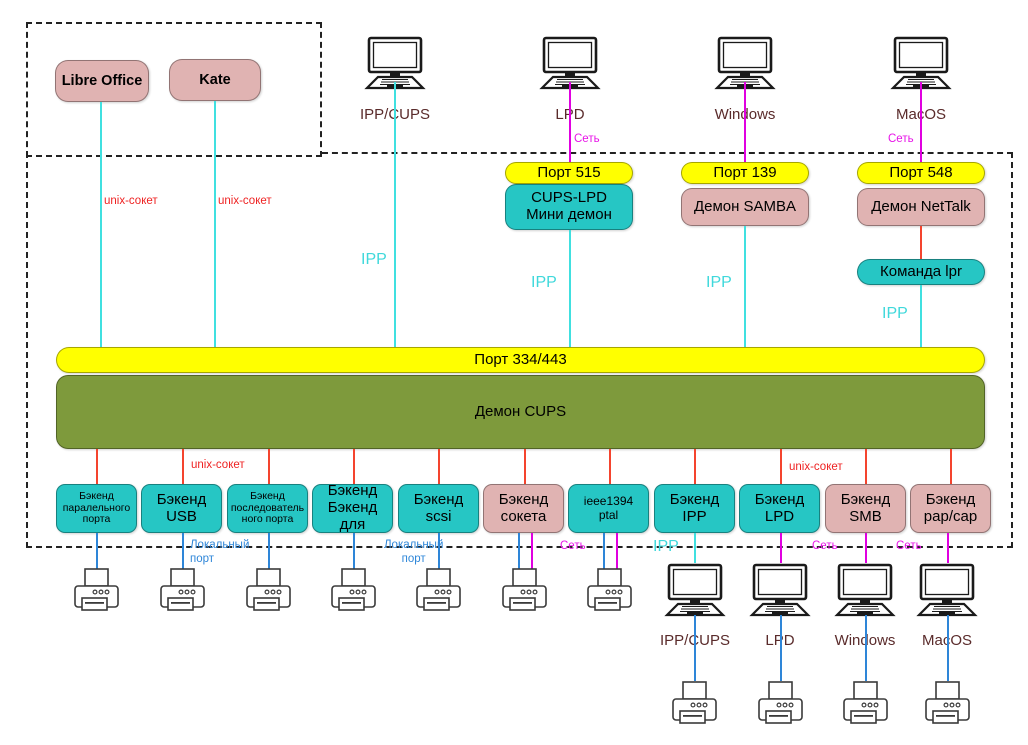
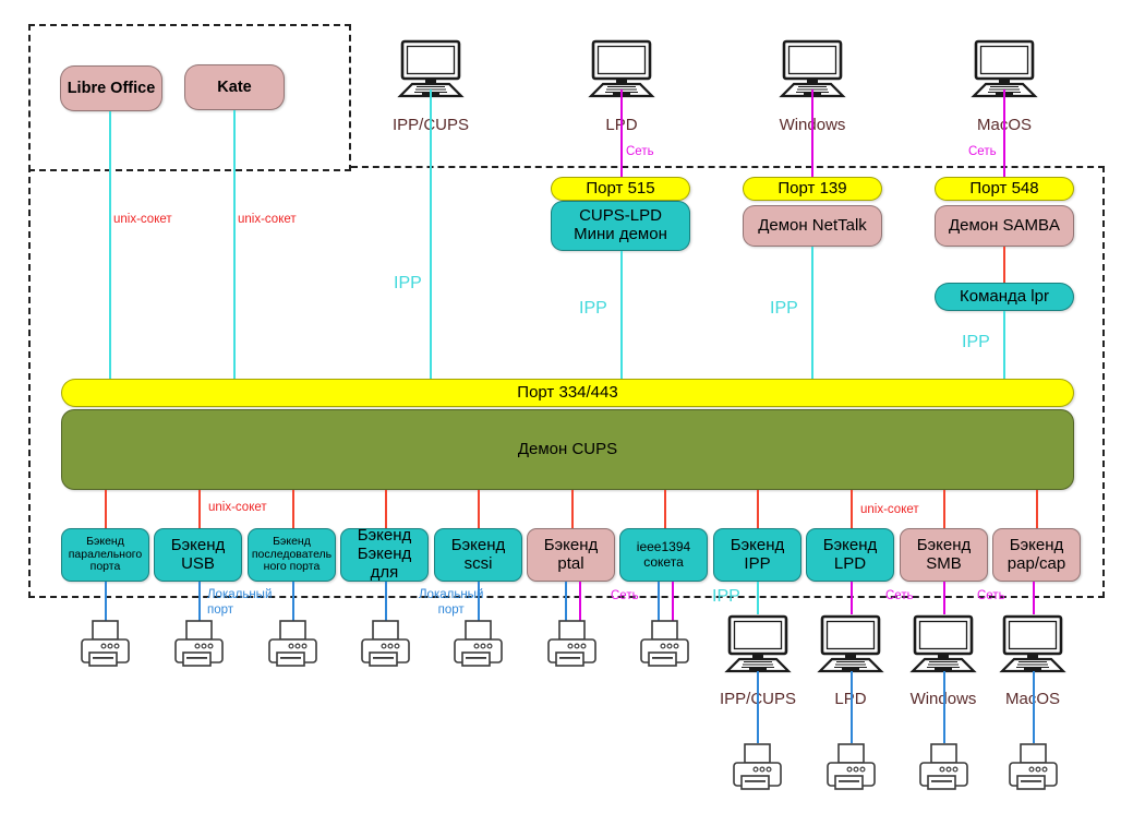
  Libre Office
  Kate
  unix-сокет
  unix-сокет
  IPP/UPS
  Winows
  MaOS
  IPP
  Сеть
  Сеть
  Порт 515
  CUPS-LPD
  Мини демон
  IPP
  Порт 139
- Демон SAMBA
+ Демон NetTalk
  IPP
  Порт 548
- Демон NetTalk
+ Демон SAMBA
  Команда lpr
  IPP
  Порт 334/443
  Демон CUPS
  unix-сокет
  unix-сокет
  Бэкенд
  паралельного
  порта
  Бэкенд
  USB
  Бэкенд
  последователь
  ного порта
  Бэкенд
  Бэкенд для
  Бэкенд
  scsi
  Бэкенд
- сокета
+ ptal
  ieee1394
- ptal
+ сокета
  Бэкенд
  IPP
  Бэкенд
  LPD
  Бэкенд
  SMB
  Бэкенд
  pap/cap
  Локальный
  порт
  Локальный
  порт
  Сеть
  IPP
  Сеть
  Сеть
  IPP/UPS
  LPD
  Winows
  MaOS
